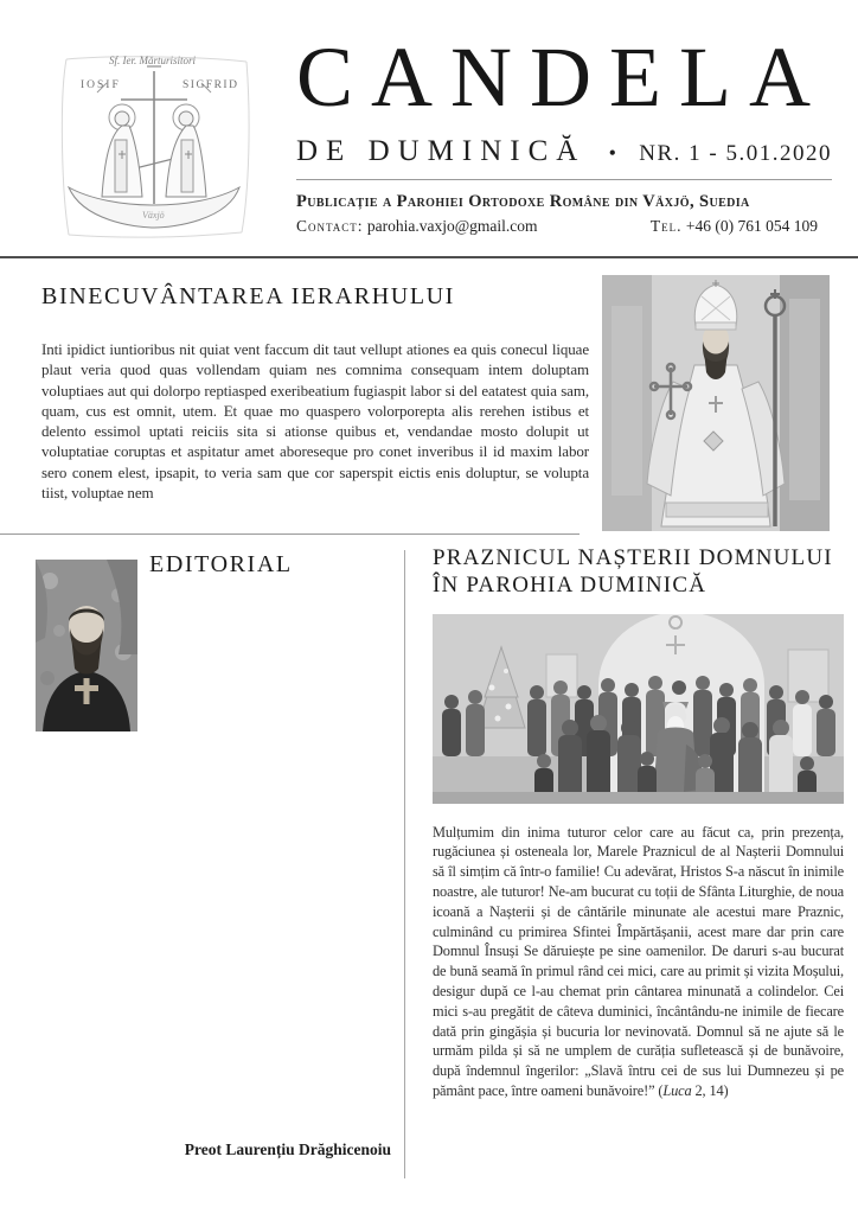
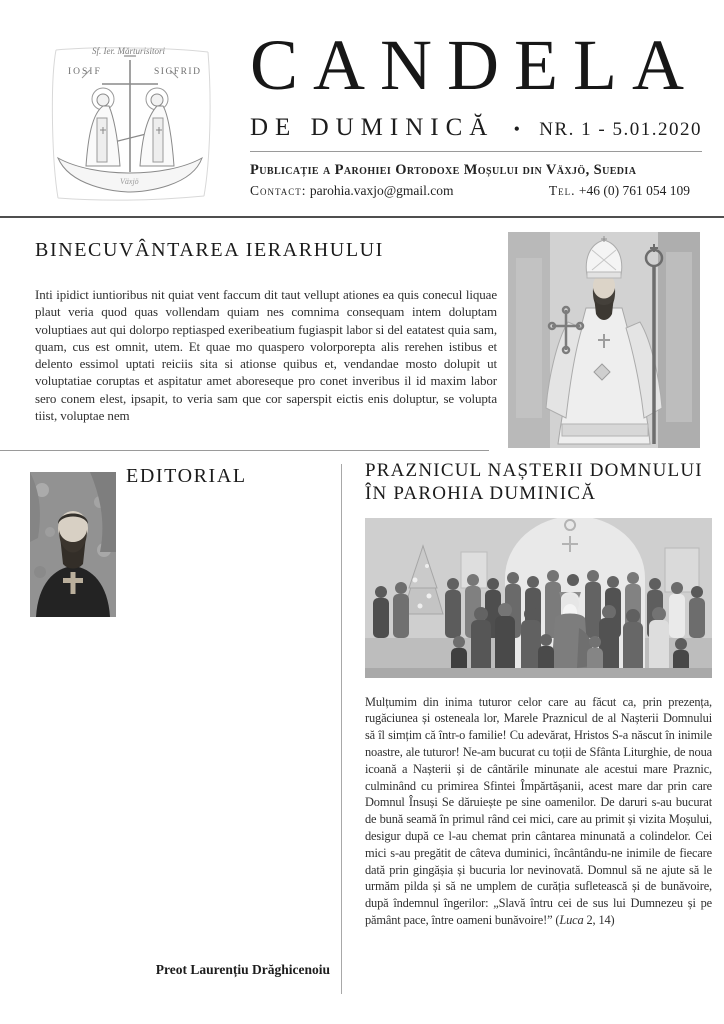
  Sf. Ier. Mărturisitori
  IOSIF
  SIGFRID
  Växjö
  CANDELA
  DE DUMINICĂ
  •
  NR. 1 - 5.01.2020
- Publicație a Parohiei Ortodoxe Române din Växjö, Suedia
+ Publicație a Parohiei Ortodoxe Moșului din Växjö, Suedia
  Contact: parohia.vaxjo@gmail.com
  Tel. +46 (0) 761 054 109
  BINECUVÂNTAREA IERARHULUI
  Inti ipidict iuntioribus nit quiat vent faccum dit taut vellupt ationes ea quis conecul liquae plaut veria quod quas vollendam quiam nes comnima consequam intem doluptam voluptiaes aut qui dolorpo reptiasped exeribeatium fugiaspit labor si del eatatest quia sam, quam, cus est omnit, utem. Et quae mo quaspero volorporepta alis rerehen istibus et delento essimol uptati reiciis sita si ationse quibus et, vendandae mosto dolupit ut voluptatiae coruptas et aspitatur amet aboreseque pro conet inveribus il id maxim labor sero conem elest, ipsapit, to veria sam que cor saperspit eictis enis doluptur, se volupta tiist, voluptae nem
  EDITORIAL
  Preot Laurențiu Drăghicenoiu
  PRAZNICUL NAȘTERII DOMNULUI ÎN PAROHIA DUMINICĂ
  Mulțumim din inima tuturor celor care au făcut ca, prin prezența, rugăciunea și osteneala lor, Marele Praznicul de al Nașterii Domnului să îl simțim că într-o familie! Cu adevărat, Hristos S-a născut în inimile noastre, ale tuturor! Ne-am bucurat cu toții de Sfânta Liturghie, de noua icoană a Nașterii și de cântările minunate ale acestui mare Praznic, culminând cu primirea Sfintei Împărtășanii, acest mare dar prin care Domnul Însuși Se dăruiește pe sine oamenilor. De daruri s-au bucurat de bună seamă în primul rând cei mici, care au primit și vizita Moșului, desigur după ce l-au chemat prin cântarea minunată a colindelor. Cei mici s-au pregătit de câteva duminici, încântându-ne inimile de fiecare dată prin gingășia și bucuria lor nevinovată. Domnul să ne ajute să le urmăm pilda și să ne umplem de curăția sufletească și de bunăvoire, după îndemnul îngerilor: „Slavă întru cei de sus lui Dumnezeu și pe pământ pace, între oameni bunăvoire!” (Luca 2, 14)
